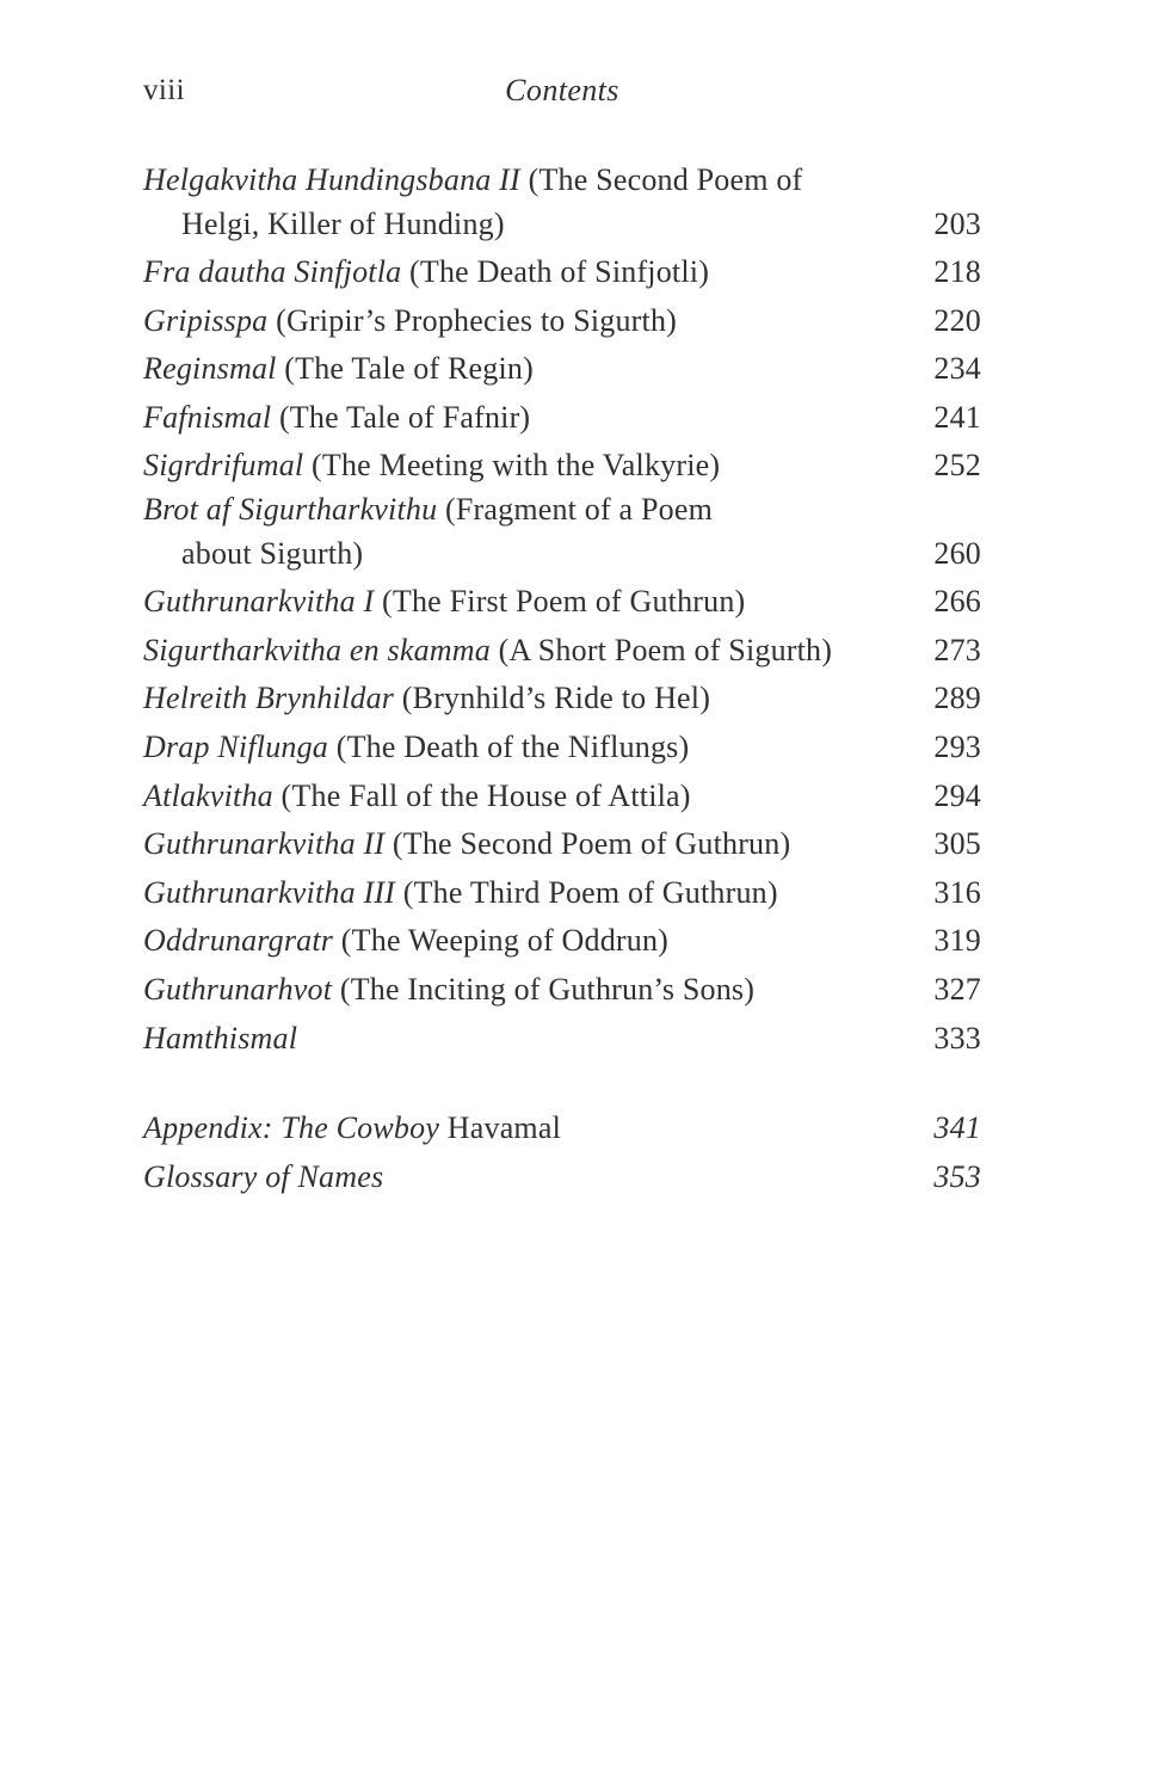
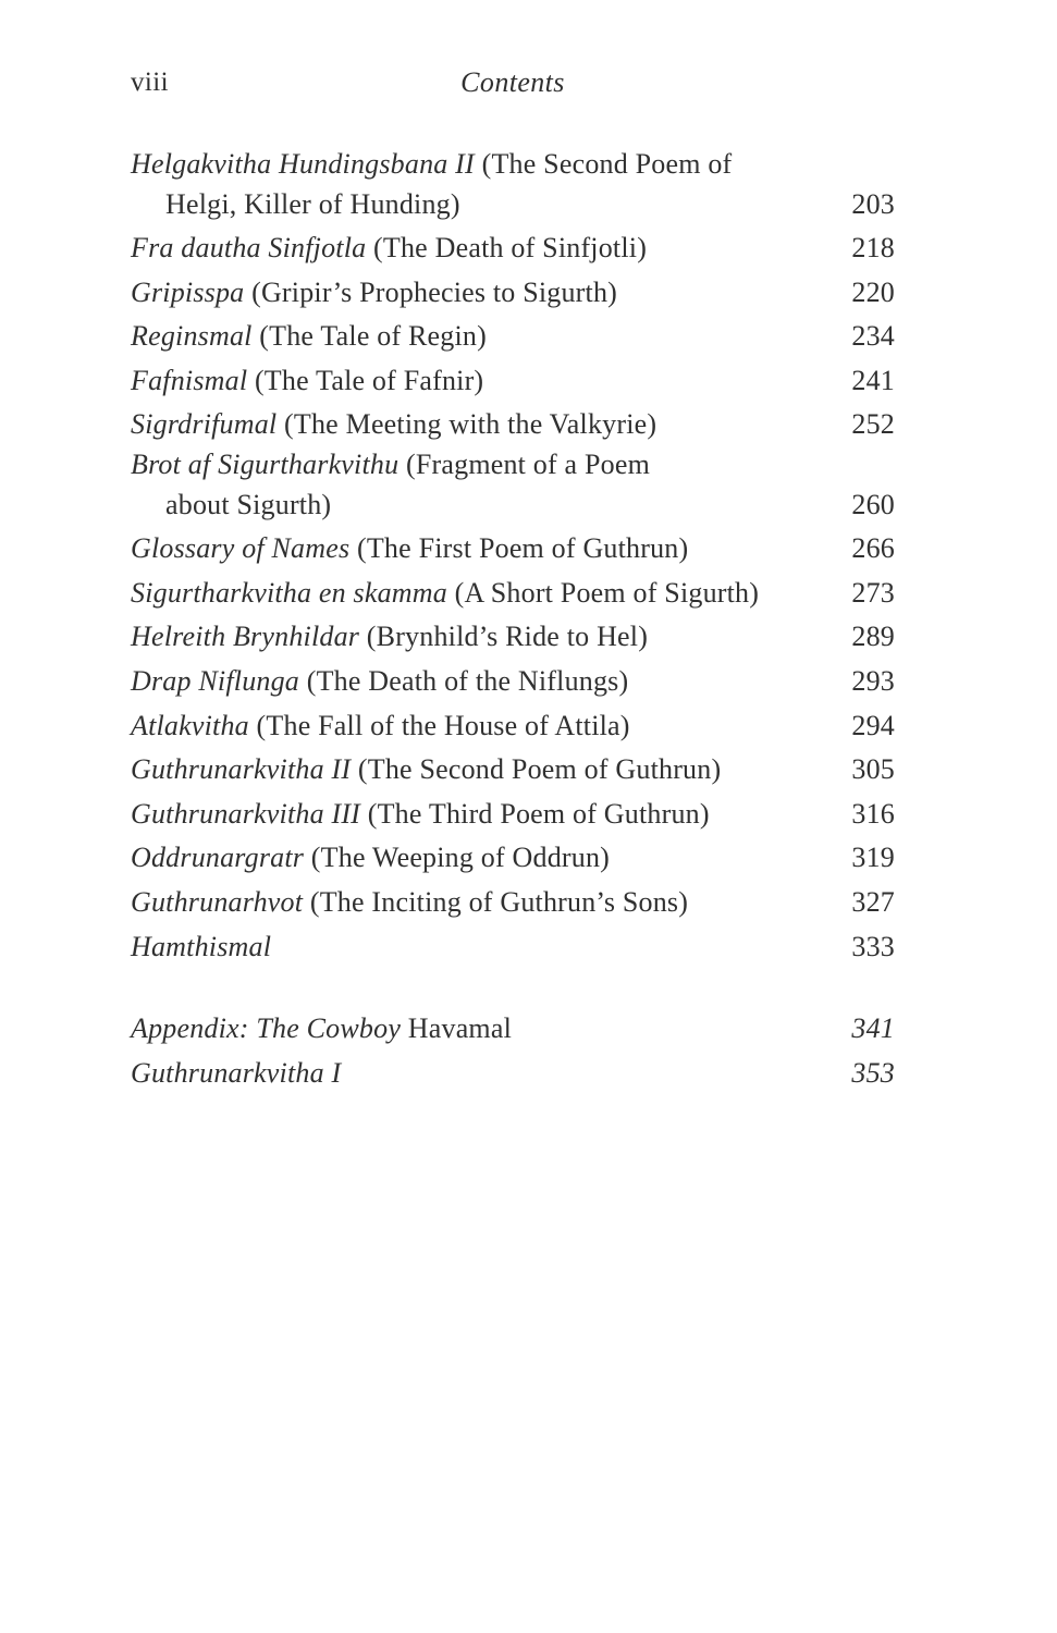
  viii
  Contents
  Helgakvitha Hundingsbana II
  (The Second Poem of
  Helgi, Killer of Hunding)
  203
  Fra dautha Sinfjotla
  (The Death of Sinfjotli)
  218
  Gripisspa
  (Gripir’s Prophecies to Sigurth)
  220
  Reginsmal
  (The Tale of Regin)
  234
  Fafnismal
  (The Tale of Fafnir)
  241
  Sigrdrifumal
  (The Meeting with the Valkyrie)
  252
  Brot af Sigurtharkvithu
  (Fragment of a Poem
  about Sigurth)
  260
- Guthrunarkvitha I
+ Glossary of Names
  (The First Poem of Guthrun)
  266
  Sigurtharkvitha en skamma
  (A Short Poem of Sigurth)
  273
  Helreith Brynhildar
  (Brynhild’s Ride to Hel)
  289
  Drap Niflunga
  (The Death of the Niflungs)
  293
  Atlakvitha
  (The Fall of the House of Attila)
  294
  Guthrunarkvitha II
  (The Second Poem of Guthrun)
  305
  Guthrunarkvitha III
  (The Third Poem of Guthrun)
  316
  Oddrunargratr
  (The Weeping of Oddrun)
  319
  Guthrunarhvot
  (The Inciting of Guthrun’s Sons)
  327
  Hamthismal
  333
  Appendix: The Cowboy
  Havamal
  341
- Glossary of Names
+ Guthrunarkvitha I
  353
